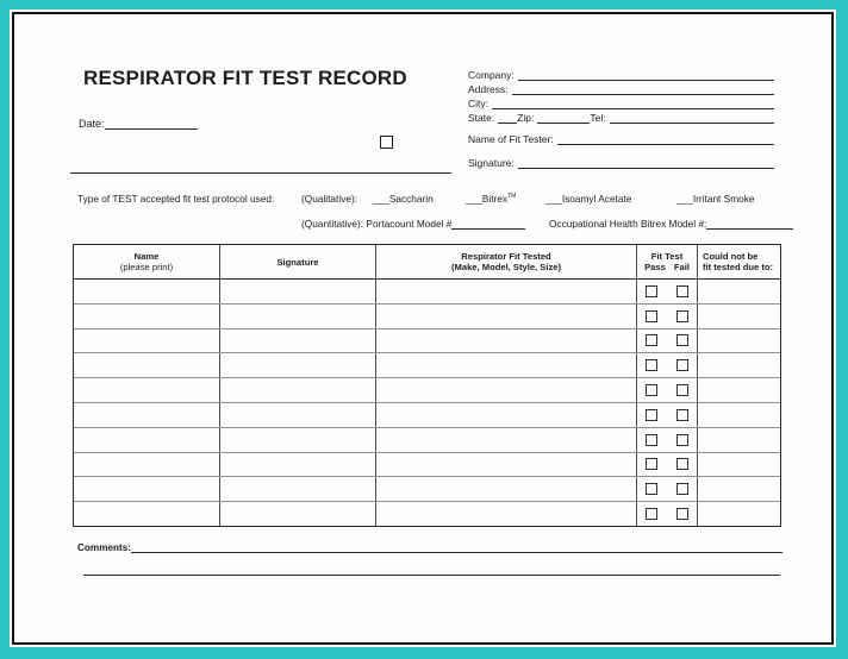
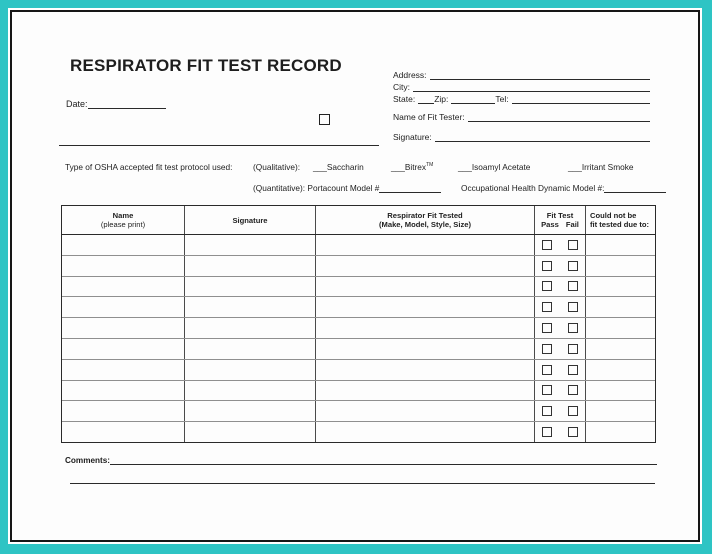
  RESPIRATOR FIT TEST RECORD
  Date:
- Company:
  Address:
  City:
  State:
  Zip:
  Tel:
  Name of Fit Tester:
  Signature:
- Type of TEST accepted fit test protocol used:
+ Type of OSHA accepted fit test protocol used:
  (Qualitative):
  ___Saccharin
  ___Bitrex
  ___Isoamyl Acetate
  ___Irritant Smoke
  (Quantitative):
  Portacount Model #
- Occupational Health Bitrex Model #:
+ Occupational Health Dynamic Model #:
  Name
  (please print)
  Signature
  Respirator Fit Tested
  (Make, Model, Style, Size)
  Fit Test
  Pass
  Fail
  Could not be
  fit tested due to:
  Comments:
